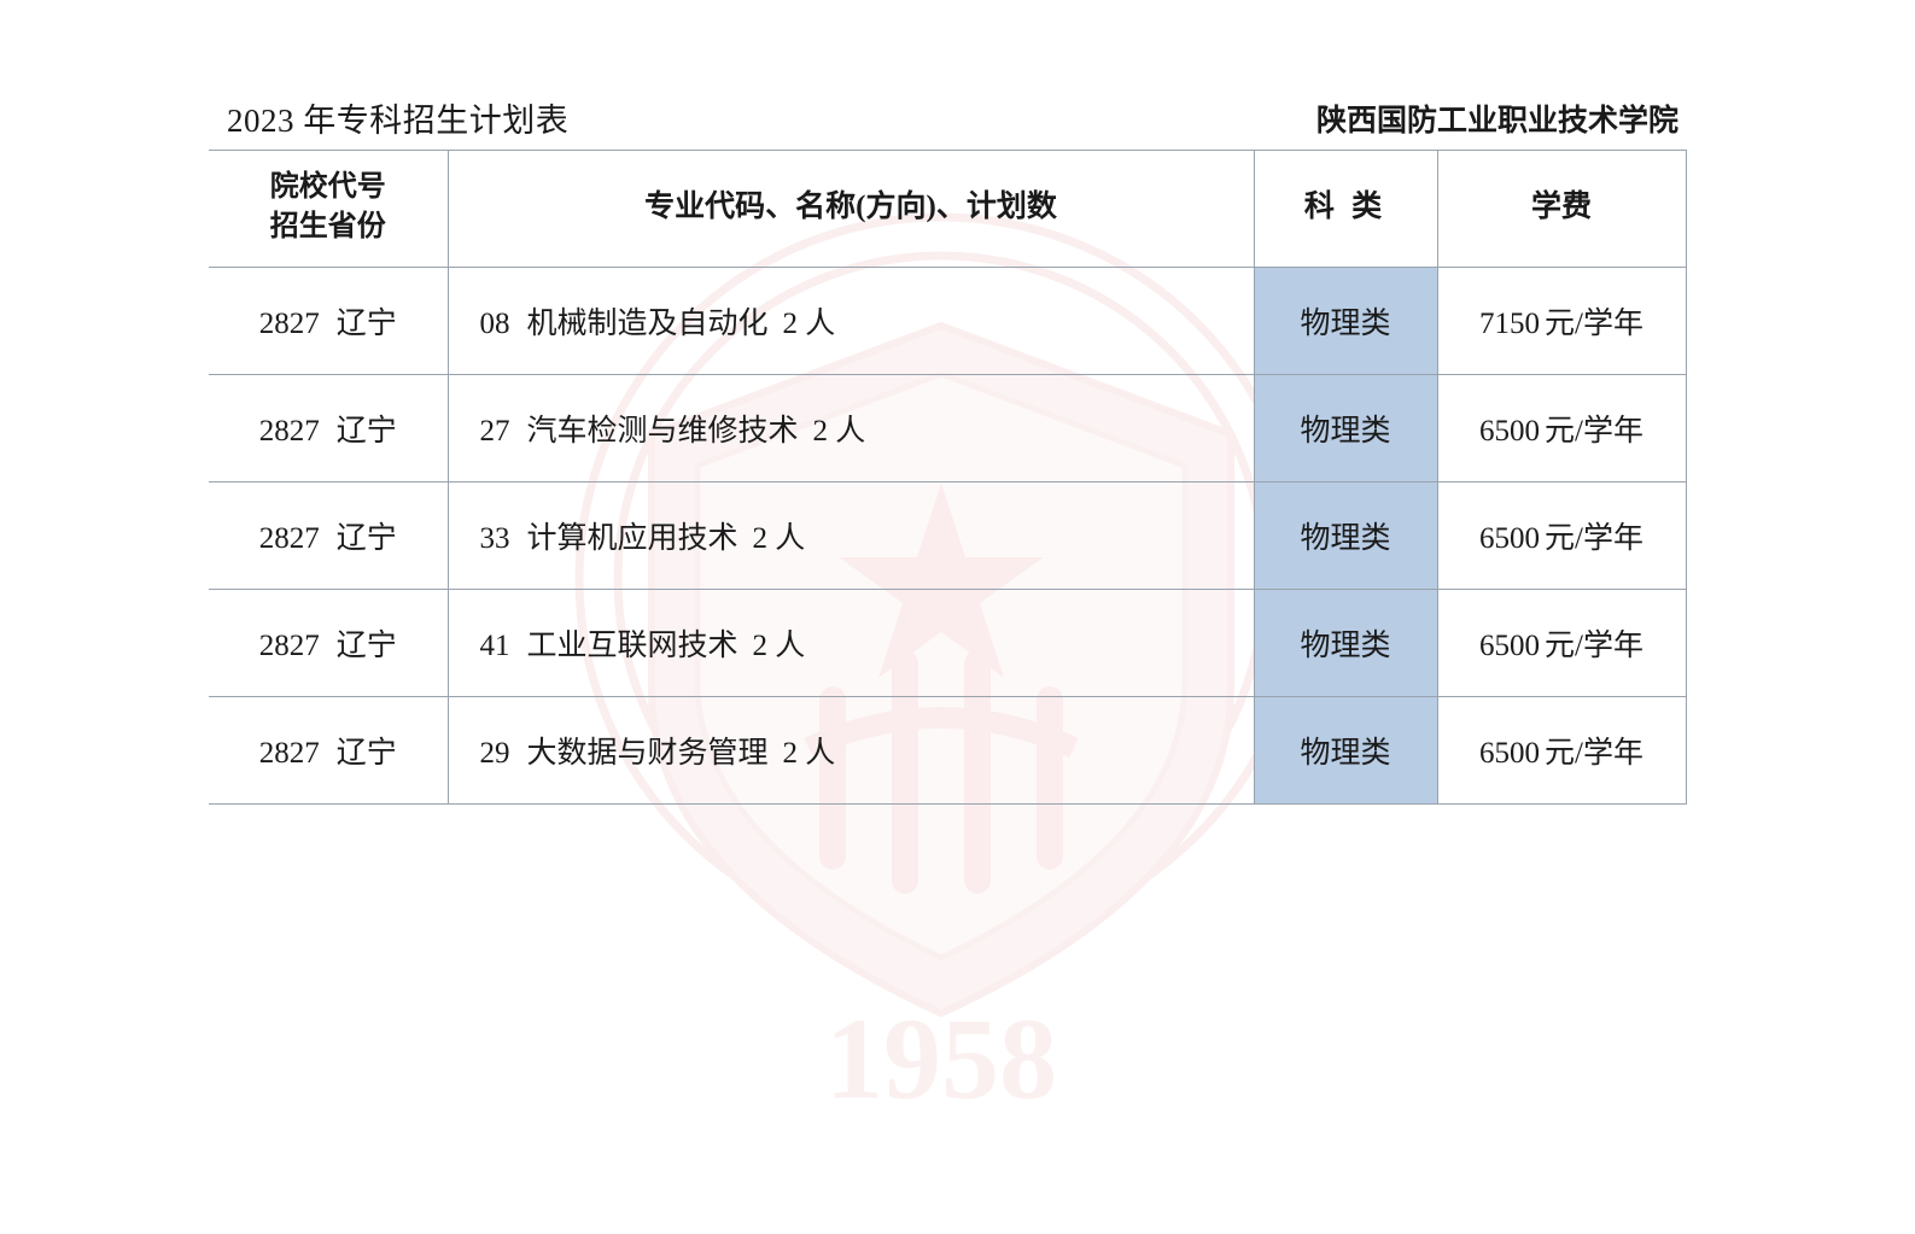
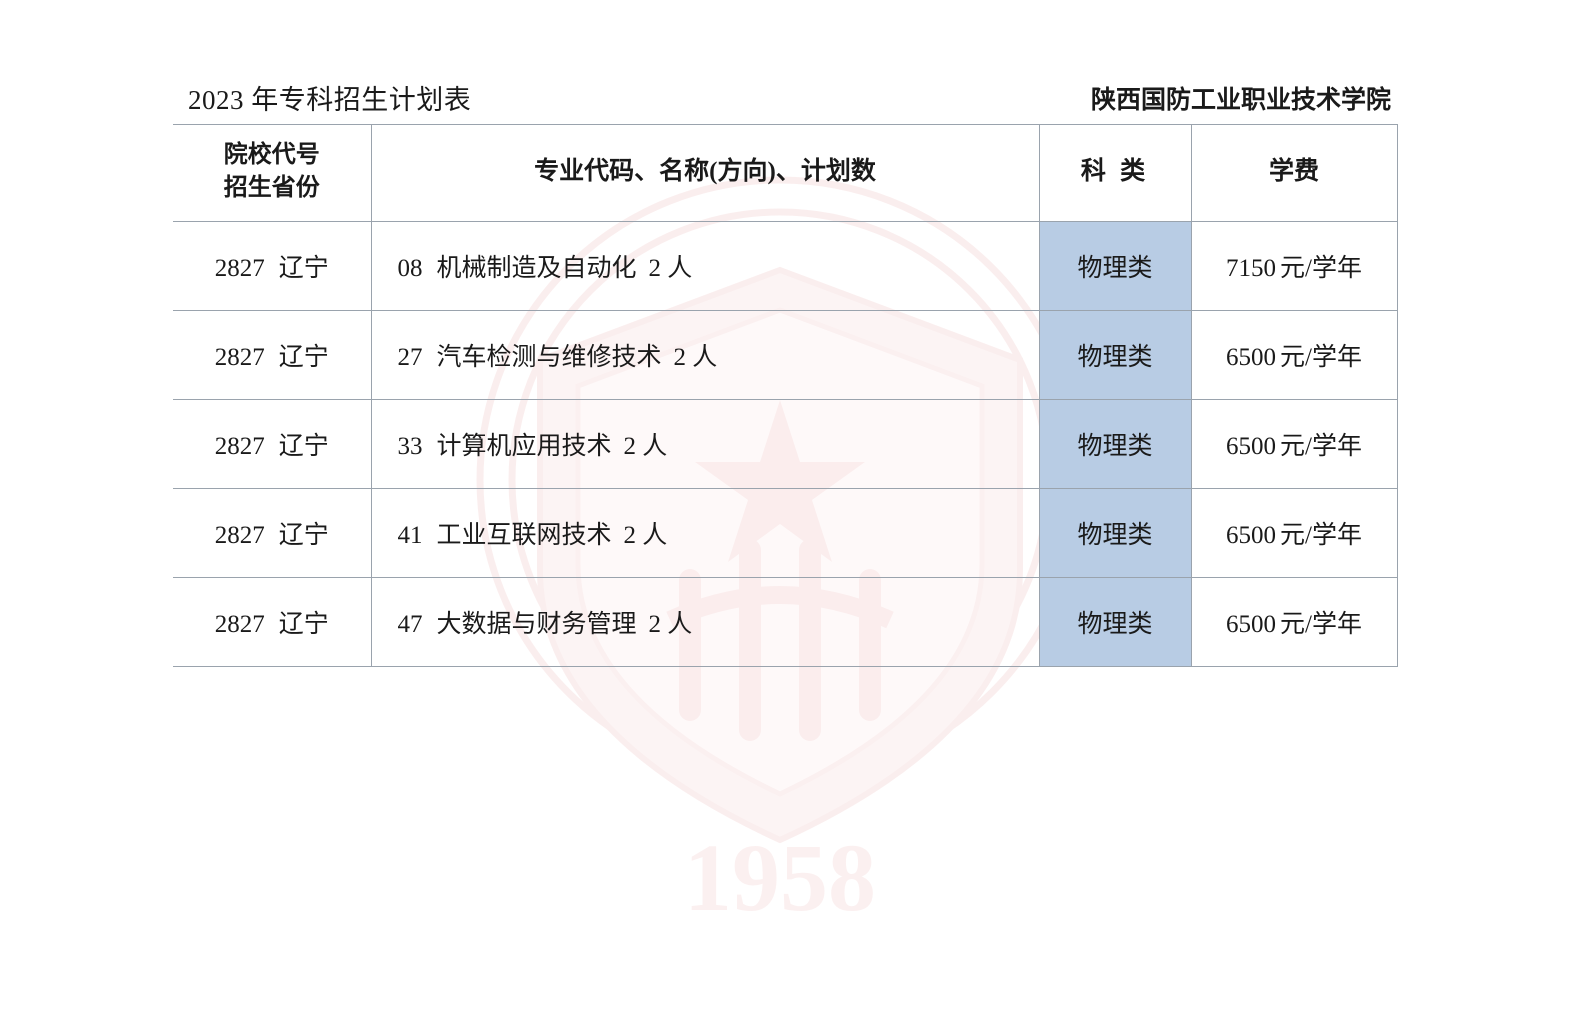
  2023 年专科招生计划表
  陕西国防工业职业技术学院
  院校代号 招生省份	专业代码、名称(方向)、计划数	科 类	学费
  2827 辽宁	08 机械制造及自动化 2 人	物理类	7150 元/学年
  2827 辽宁	27 汽车检测与维修技术 2 人	物理类	6500 元/学年
  2827 辽宁	33 计算机应用技术 2 人	物理类	6500 元/学年
  2827 辽宁	41 工业互联网技术 2 人	物理类	6500 元/学年
- 2827 辽宁	29 大数据与财务管理 2 人	物理类	6500 元/学年
+ 2827 辽宁	47 大数据与财务管理 2 人	物理类	6500 元/学年
